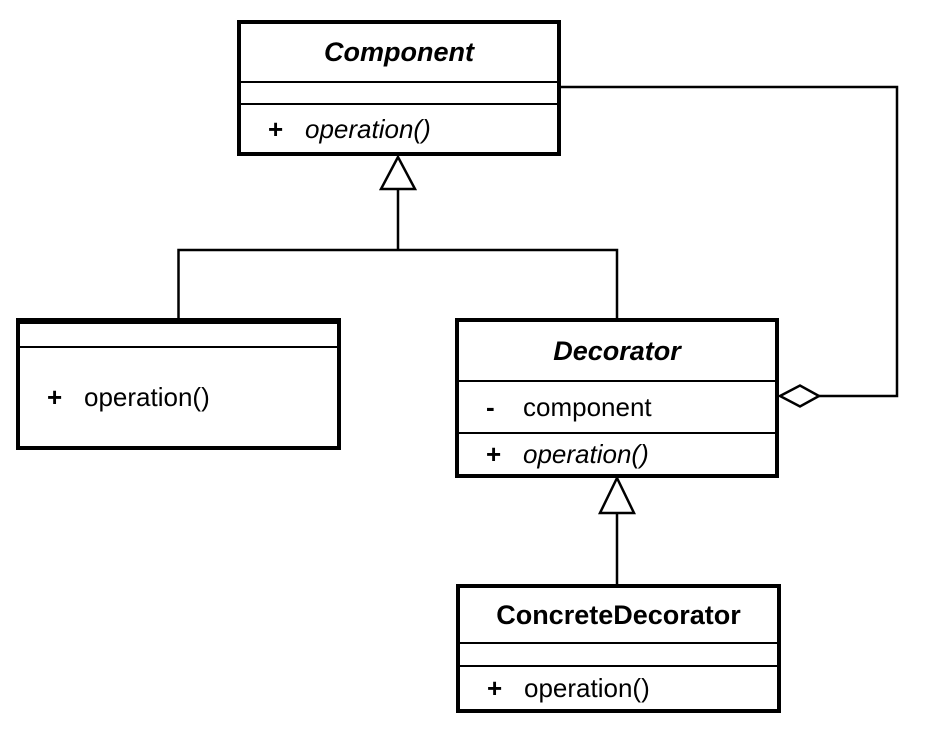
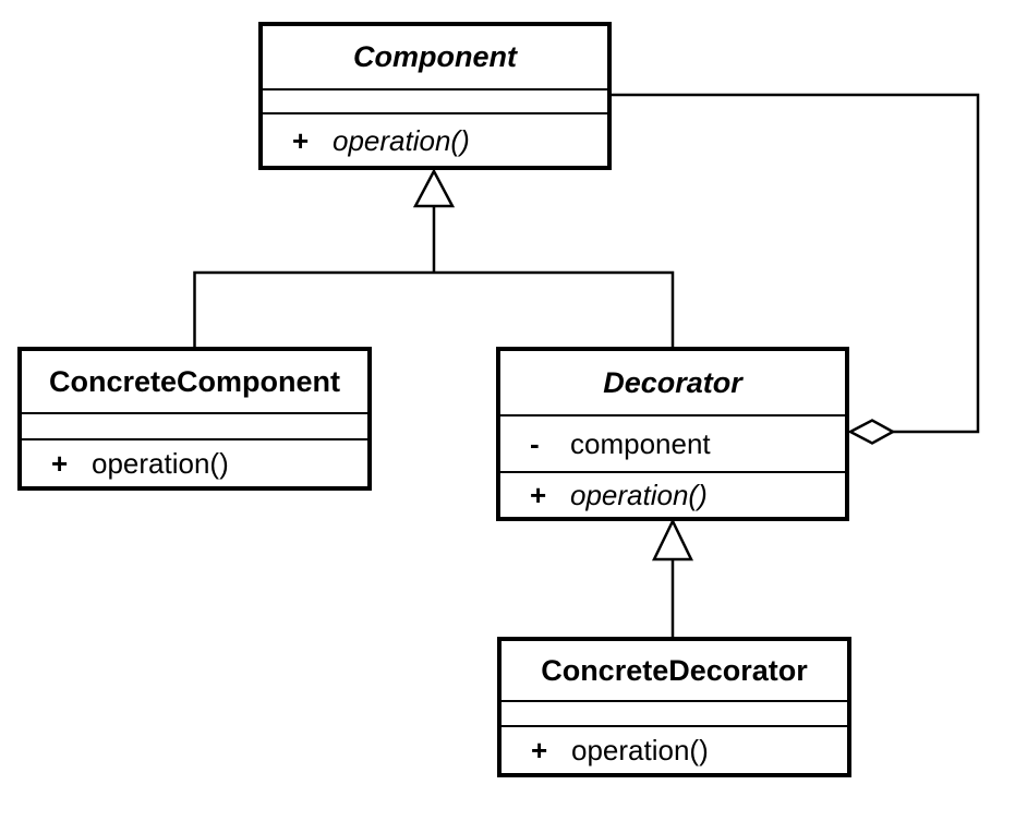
  Component
  +
  operation()
+ ConcreteComponent
  +
  operation()
  Decorator
  -
  component
  +
  operation()
  ConcreteDecorator
  +
  operation()
